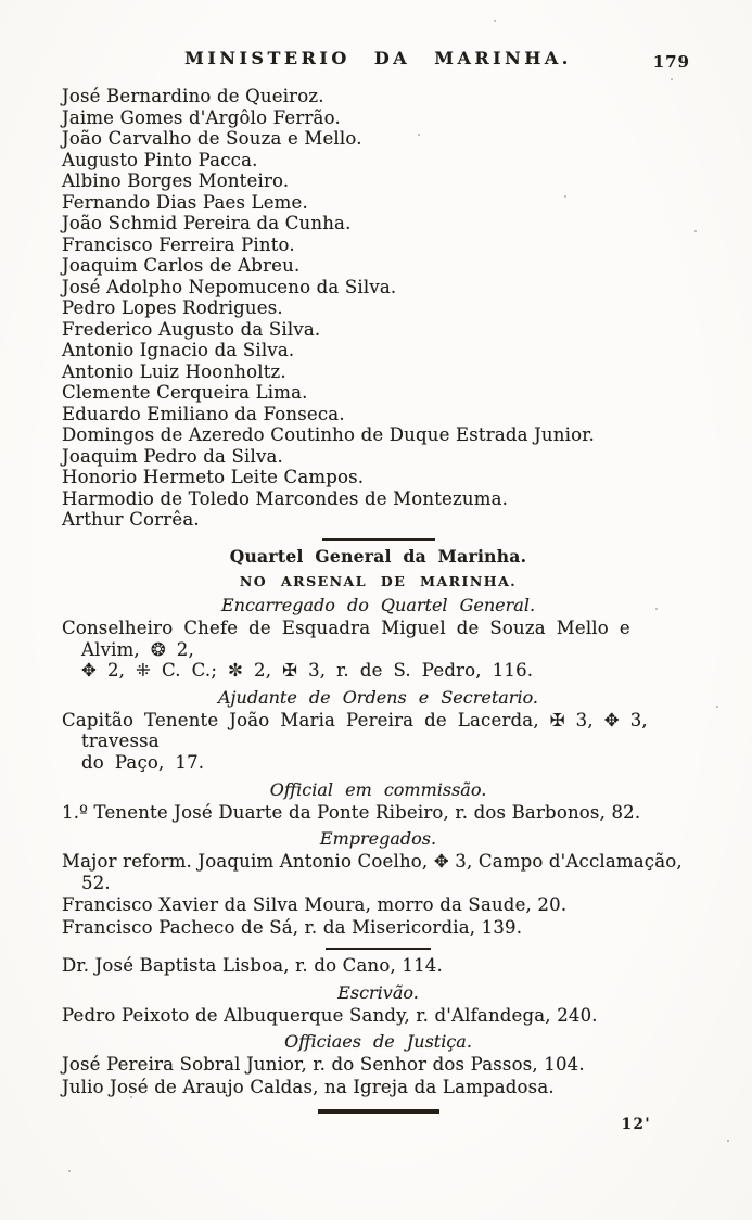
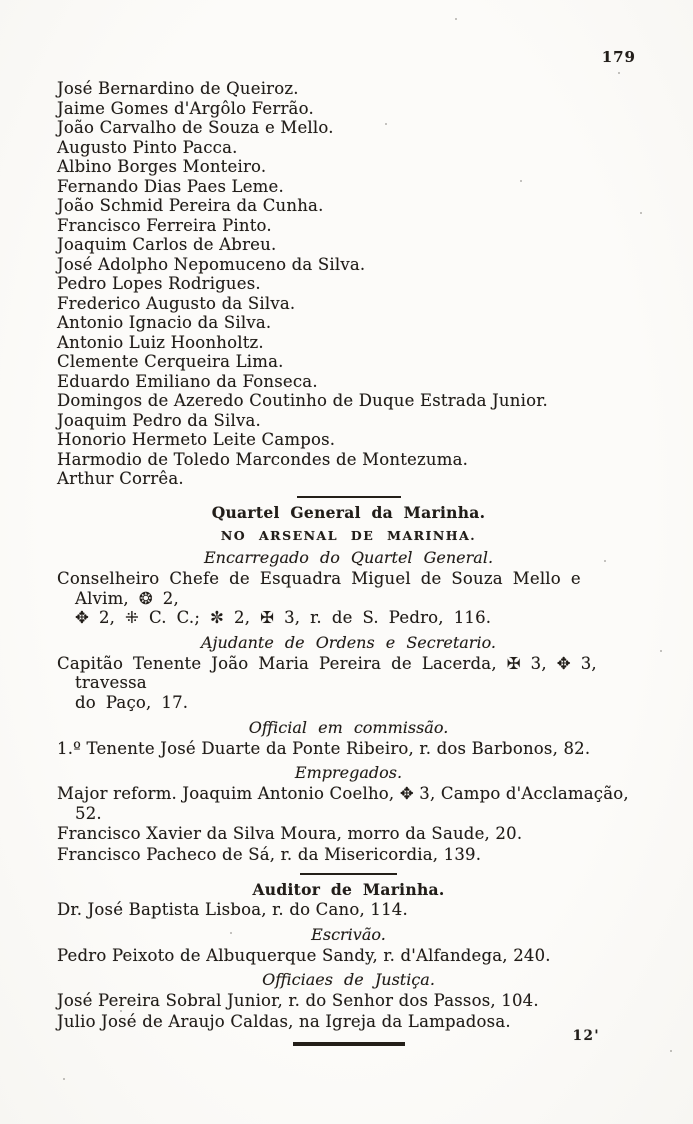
- MINISTERIO DA MARINHA.
  179
  José Bernardino de Queiroz.
  Jaime Gomes d'Argôlo Ferrão.
  João Carvalho de Souza e Mello.
  Augusto Pinto Pacca.
  Albino Borges Monteiro.
  Fernando Dias Paes Leme.
  João Schmid Pereira da Cunha.
  Francisco Ferreira Pinto.
  Joaquim Carlos de Abreu.
  José Adolpho Nepomuceno da Silva.
  Pedro Lopes Rodrigues.
  Frederico Augusto da Silva.
  Antonio Ignacio da Silva.
  Antonio Luiz Hoonholtz.
  Clemente Cerqueira Lima.
  Eduardo Emiliano da Fonseca.
  Domingos de Azeredo Coutinho de Duque Estrada Junior.
  Joaquim Pedro da Silva.
  Honorio Hermeto Leite Campos.
  Harmodio de Toledo Marcondes de Montezuma.
  Arthur Corrêa.
  Quartel General da Marinha.
  NO ARSENAL DE MARINHA.
  Encarregado do Quartel General.
  Conselheiro Chefe de Esquadra Miguel de Souza Mello e Alvim, ❂ 2,
  ✥ 2, ⁜ C. C.; ✼ 2, ✠ 3, r. de S. Pedro, 116.
  Ajudante de Ordens e Secretario.
  Capitão Tenente João Maria Pereira de Lacerda, ✠ 3, ✥ 3, travessa
  do Paço, 17.
  Official em commissão.
  1.º Tenente José Duarte da Ponte Ribeiro, r. dos Barbonos, 82.
  Empregados.
  Major reform. Joaquim Antonio Coelho, ✥ 3, Campo d'Acclamação, 52.
  Francisco Xavier da Silva Moura, morro da Saude, 20.
  Francisco Pacheco de Sá, r. da Misericordia, 139.
+ Auditor de Marinha.
  Dr. José Baptista Lisboa, r. do Cano, 114.
  Escrivão.
  Pedro Peixoto de Albuquerque Sandy, r. d'Alfandega, 240.
  Officiaes de Justiça.
  José Pereira Sobral Junior, r. do Senhor dos Passos, 104.
  Julio José de Araujo Caldas, na Igreja da Lampadosa.
  12'
